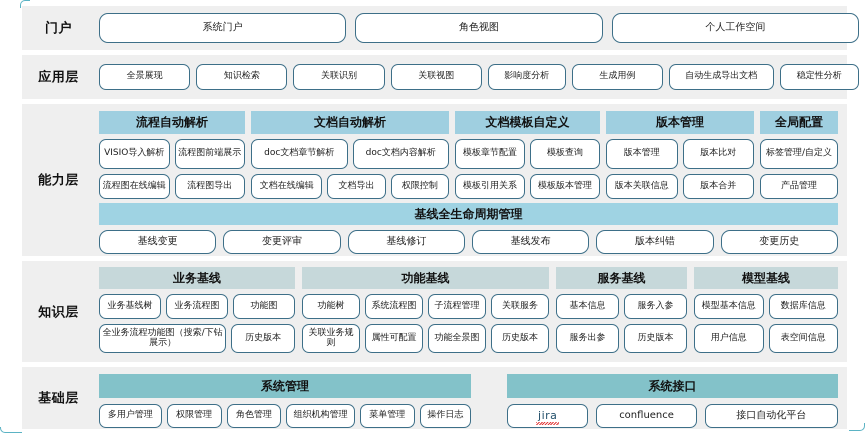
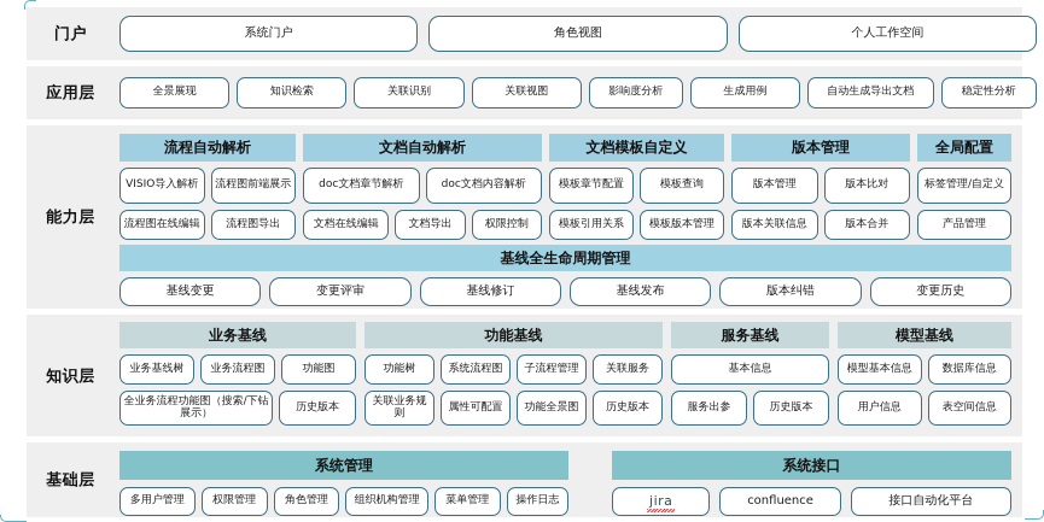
  门户
  系统门户
  角色视图
  个人工作空间
  应用层
  全景展现
  知识检索
  关联识别
  关联视图
  影响度分析
  生成用例
  自动生成导出文档
  稳定性分析
  能力层
  流程自动解析
  VISIO导入解析
  流程图前端展示
  流程图在线编辑
  流程图导出
  文档自动解析
  doc文档章节解析
  doc文档内容解析
  文档在线编辑
  文档导出
  权限控制
  文档模板自定义
  模板章节配置
  模板查询
  模板引用关系
  模板版本管理
  版本管理
  版本管理
  版本比对
  版本关联信息
  版本合并
  全局配置
  标签管理/自定义
  产品管理
  基线全生命周期管理
  基线变更
  变更评审
  基线修订
  基线发布
  版本纠错
  变更历史
  知识层
  业务基线
  业务基线树
  业务流程图
  功能图
  全业务流程功能图（搜索/下钻展示）
  历史版本
  功能基线
  功能树
  系统流程图
  子流程管理
  关联服务
  关联业务规则
  属性可配置
  功能全景图
  历史版本
  服务基线
  基本信息
- 服务入参
  服务出参
  历史版本
  模型基线
  模型基本信息
  数据库信息
  用户信息
  表空间信息
  基础层
  系统管理
  多用户管理
  权限管理
  角色管理
  组织机构管理
  菜单管理
  操作日志
  系统接口
  jira
  confluence
  接口自动化平台
